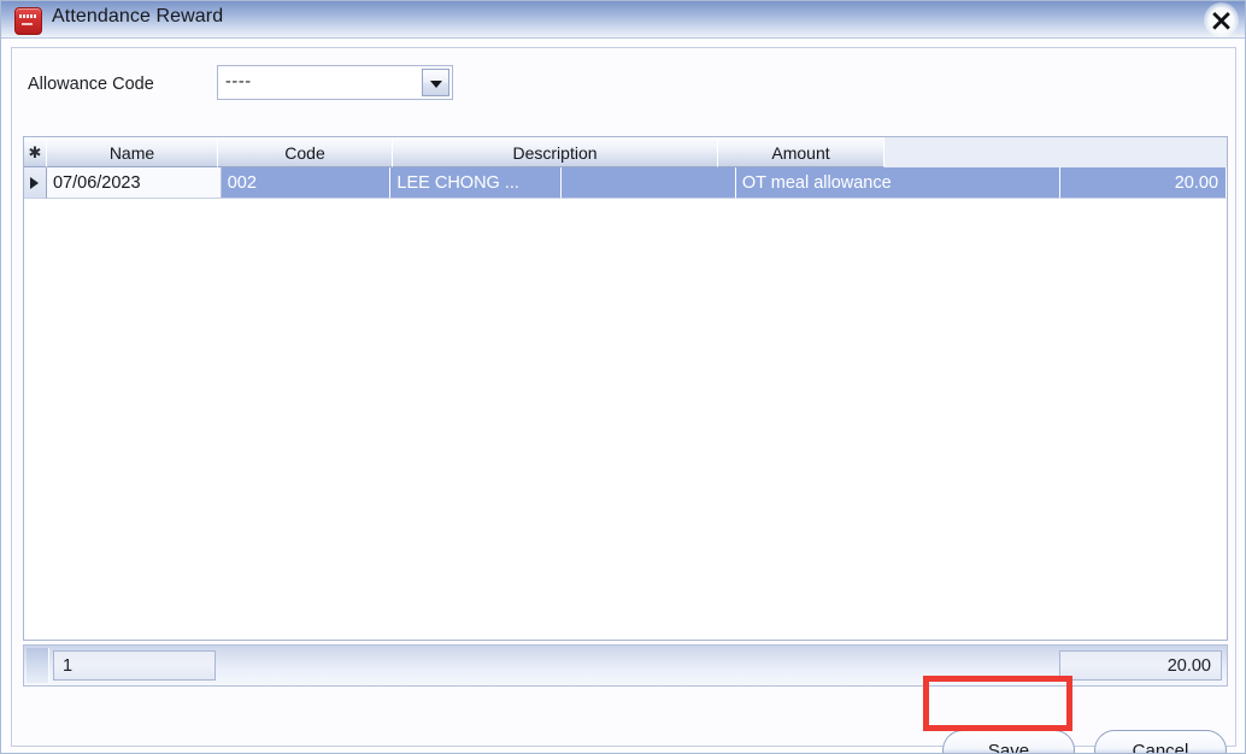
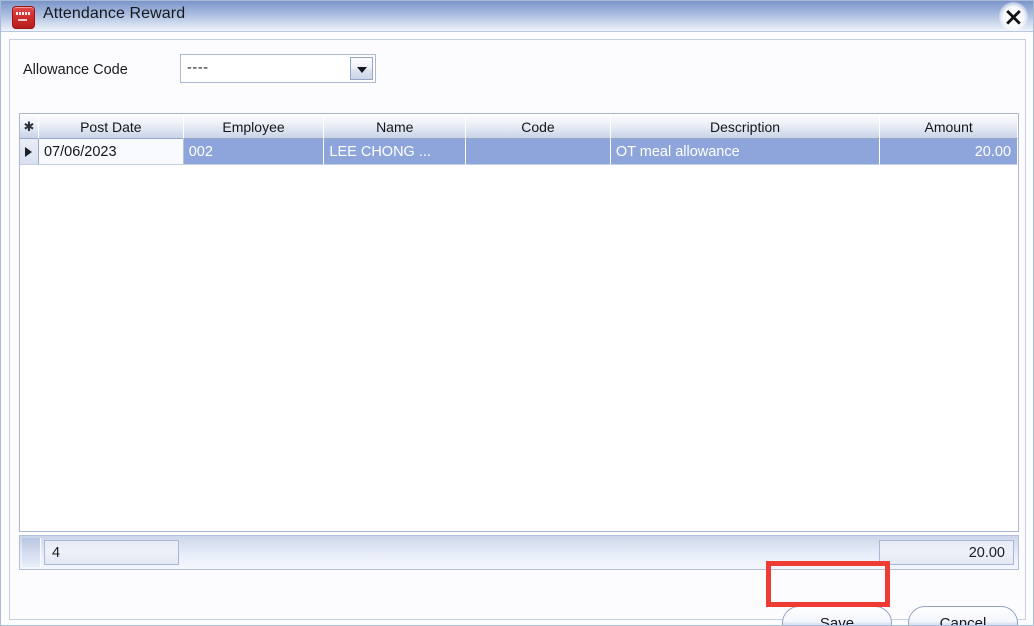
  Attendance Reward
  Allowance Code
  ----
  ✱
+ Post Date
+ Employee
  Name
  Code
  Description
  Amount
  07/06/2023
  002
  LEE CHONG ...
  OT meal allowance
  20.00
- 1
+ 4
  20.00
  Save
  Cancel
